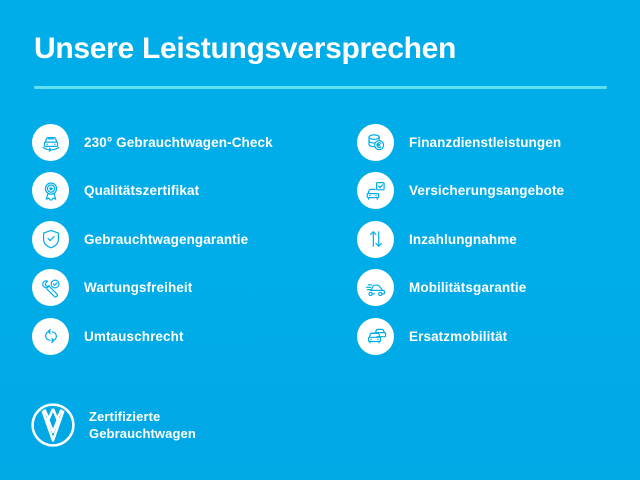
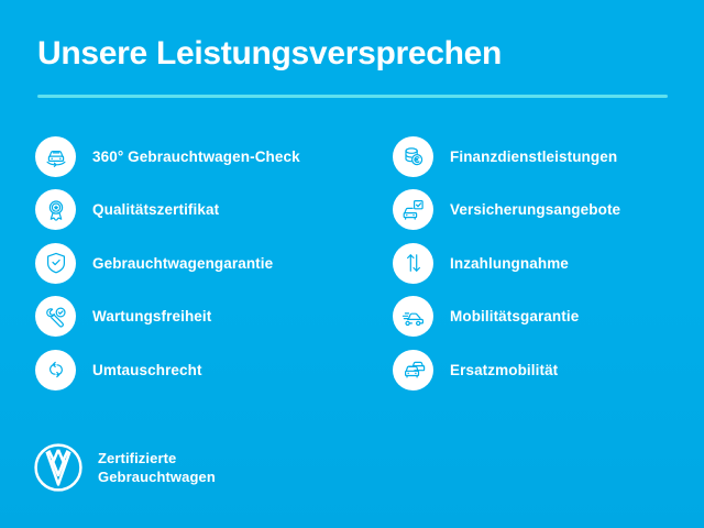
  Unsere Leistungsversprechen
- 230° Gebrauchtwagen-Check
+ 360° Gebrauchtwagen-Check
  Qualitätszertifikat
  Gebrauchtwagengarantie
  Wartungsfreiheit
  Umtauschrecht
  Finanzdienstleistungen
  Versicherungsangebote
  Inzahlungnahme
  Mobilitätsgarantie
  Ersatzmobilität
  Zertifizierte
  Gebrauchtwagen
